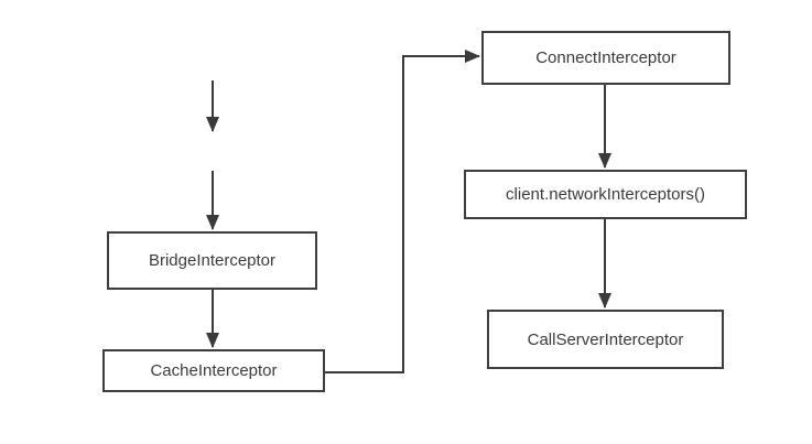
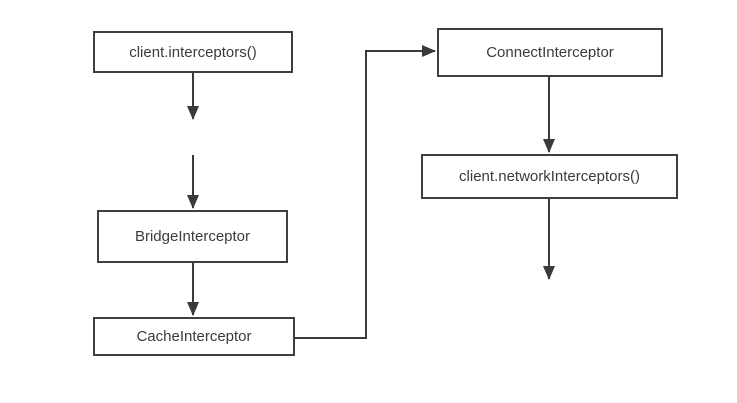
+ client.interceptors()
  BridgeInterceptor
  CacheInterceptor
  ConnectInterceptor
  client.networkInterceptors()
- CallServerInterceptor
